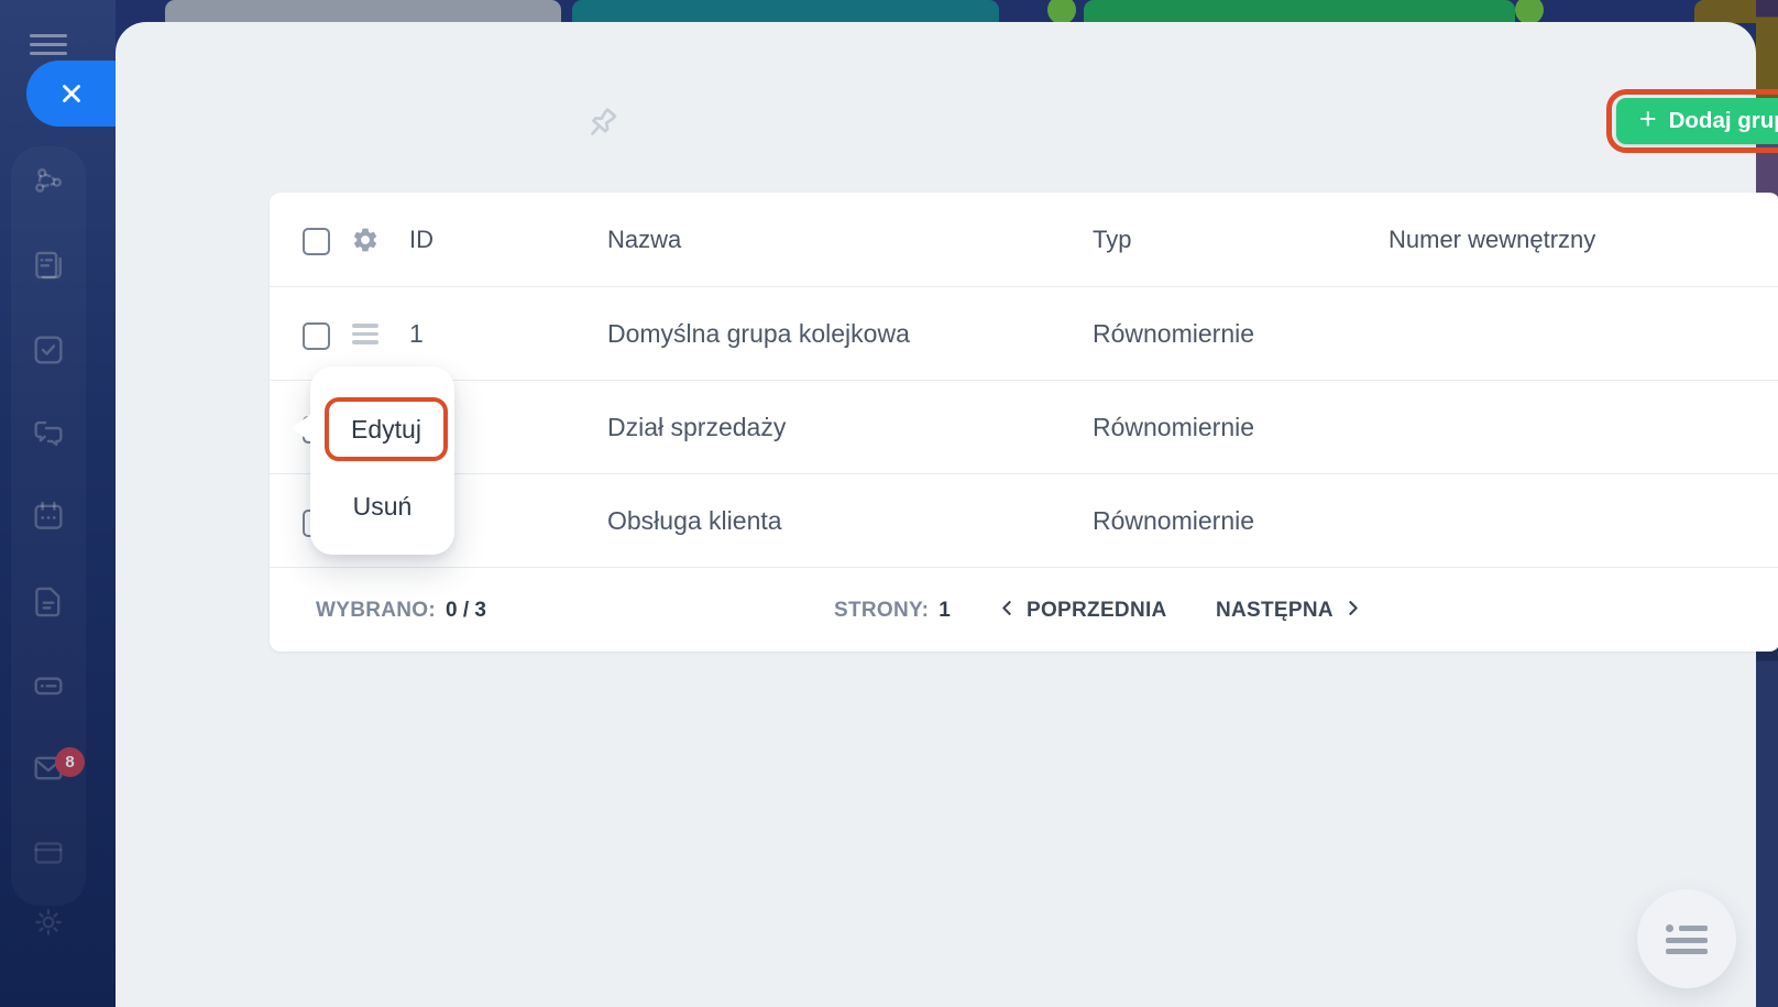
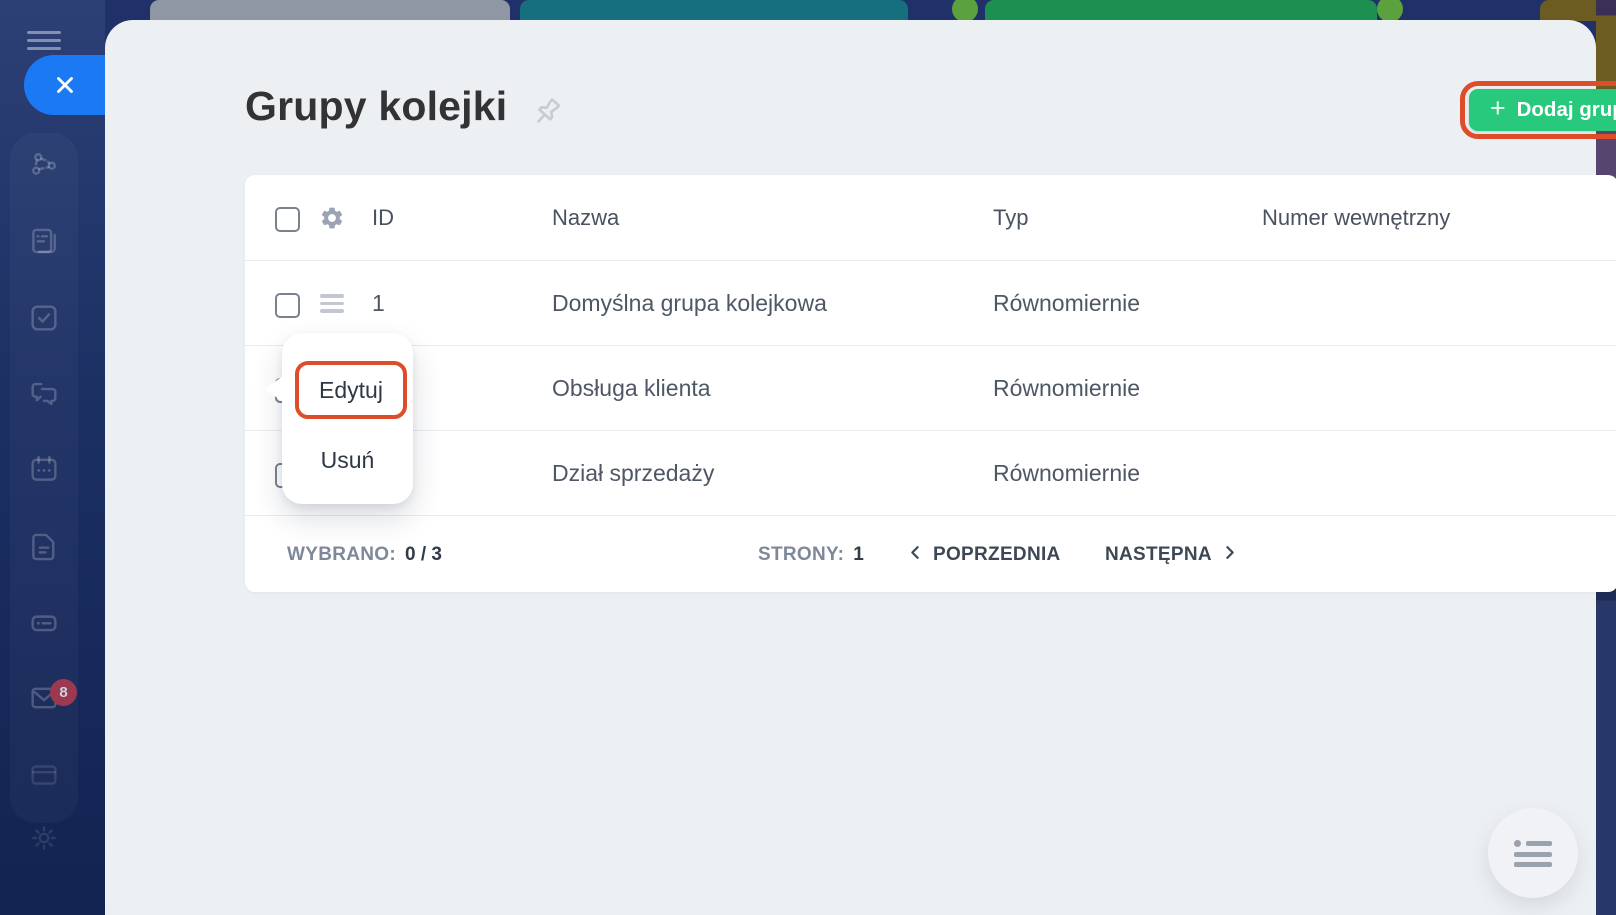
  8
+ Grupy kolejki
  +
  Dodaj gru
  ID
  Nazwa
  Typ
  Numer wewnętrzny
  1
  Domyślna grupa kolejkowa
  Równomiernie
- Dział sprzedaży
+ Obsługa klienta
  Równomiernie
- Obsługa klienta
+ Dział sprzedaży
  Równomiernie
  WYBRANO:
  0 / 3
  STRONY:
  1
  POPRZEDNIA
  NASTĘPNA
  Edytuj
  Usuń
